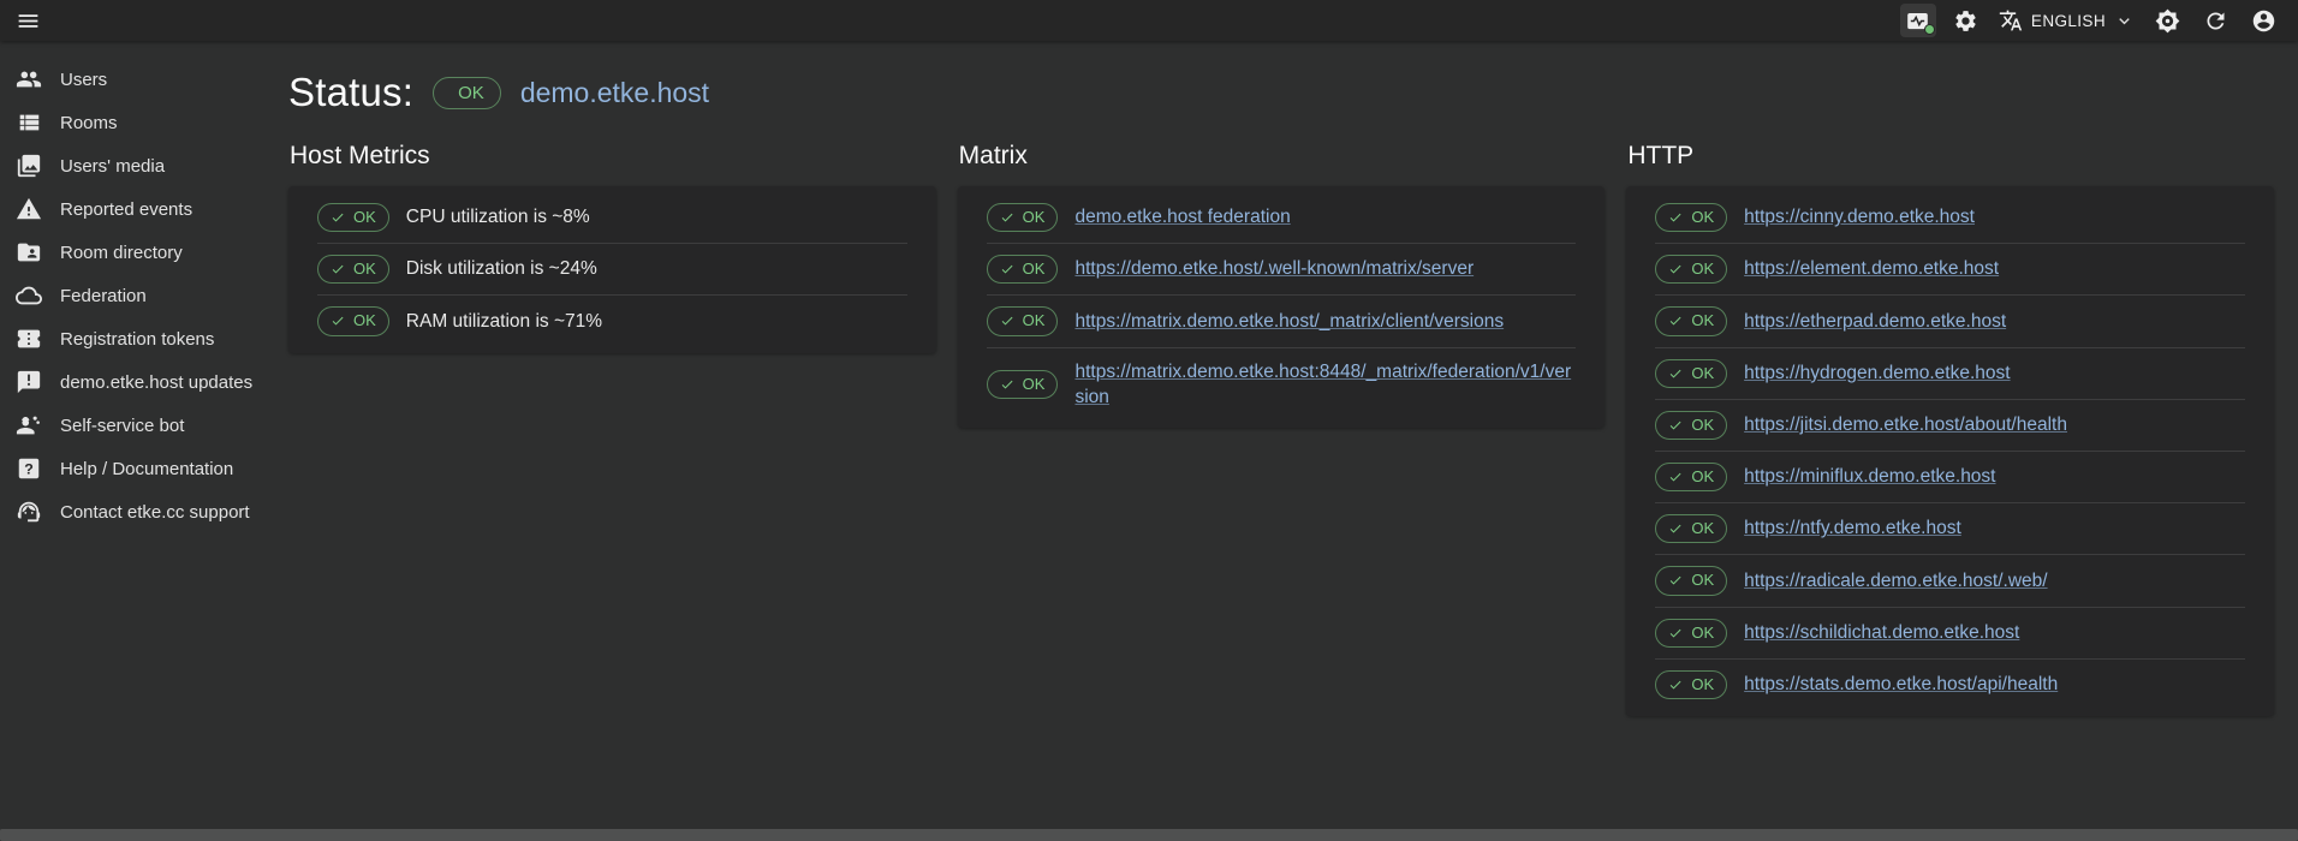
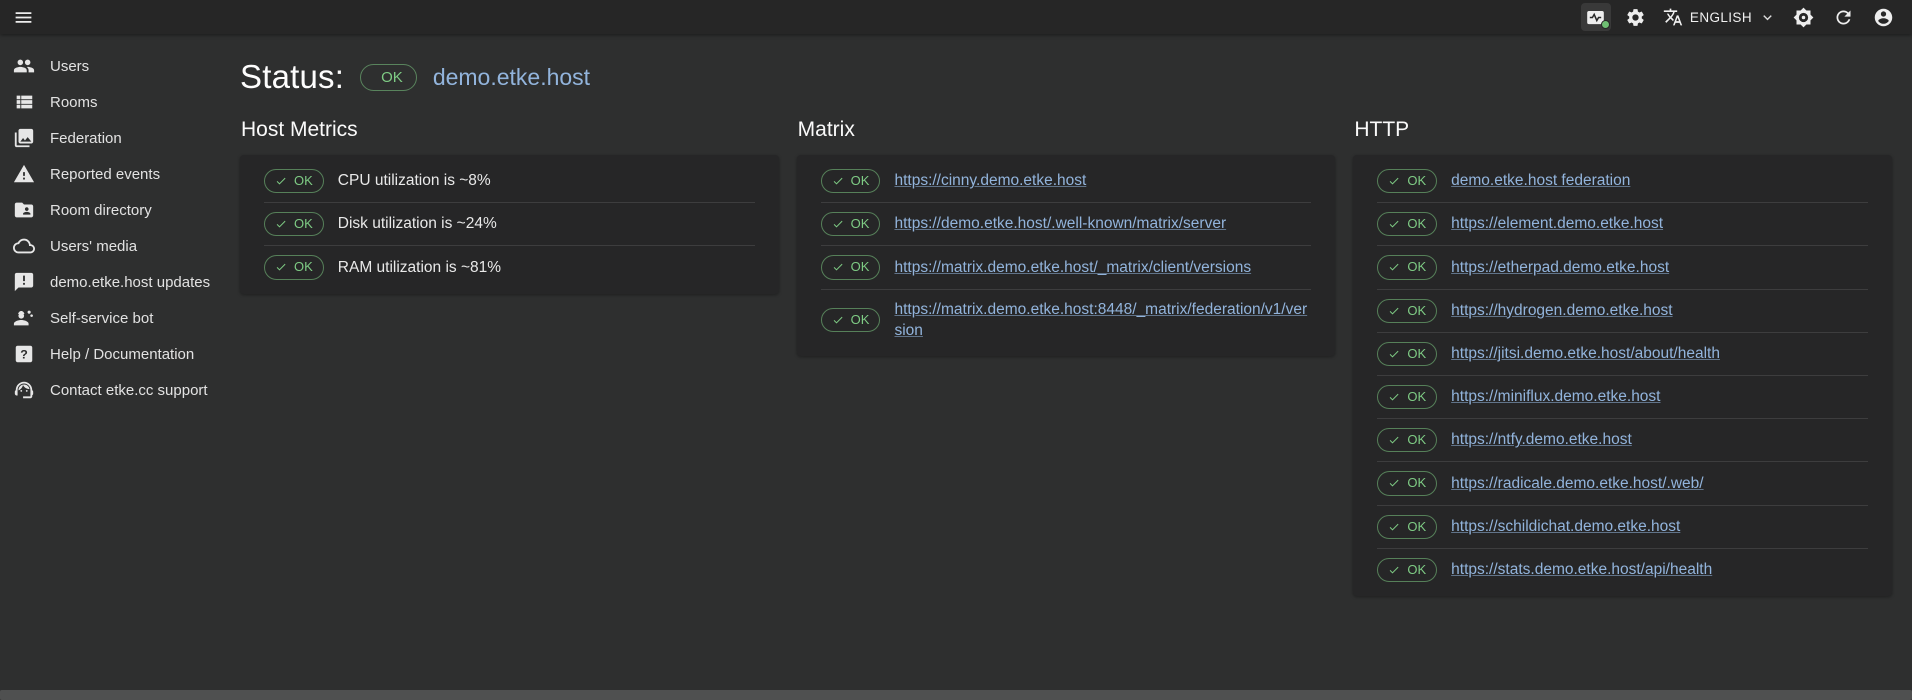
  ENGLISH
  Users
  Rooms
- Users' media
+ Federation
  Reported events
  Room directory
- Federation
+ Users' media
- Registration tokens
  demo.etke.host updates
  Self-service bot
  ?
  Help / Documentation
  Contact etke.cc support
  Status:
  OK
  demo.etke.host
  Host Metrics
  OK
  CPU utilization is ~8%
  OK
  Disk utilization is ~24%
  OK
- RAM utilization is ~71%
+ RAM utilization is ~81%
  Matrix
  OK
- demo.etke.host federation
+ https://cinny.demo.etke.host
  OK
  https://demo.etke.host/.well-known/matrix/server
  OK
  https://matrix.demo.etke.host/_matrix/client/versions
  OK
  https://matrix.demo.etke.host:8448/_matrix/federation/v1/version
  HTTP
  OK
- https://cinny.demo.etke.host
+ demo.etke.host federation
  OK
  https://element.demo.etke.host
  OK
  https://etherpad.demo.etke.host
  OK
  https://hydrogen.demo.etke.host
  OK
  https://jitsi.demo.etke.host/about/health
  OK
  https://miniflux.demo.etke.host
  OK
  https://ntfy.demo.etke.host
  OK
  https://radicale.demo.etke.host/.web/
  OK
  https://schildichat.demo.etke.host
  OK
  https://stats.demo.etke.host/api/health
